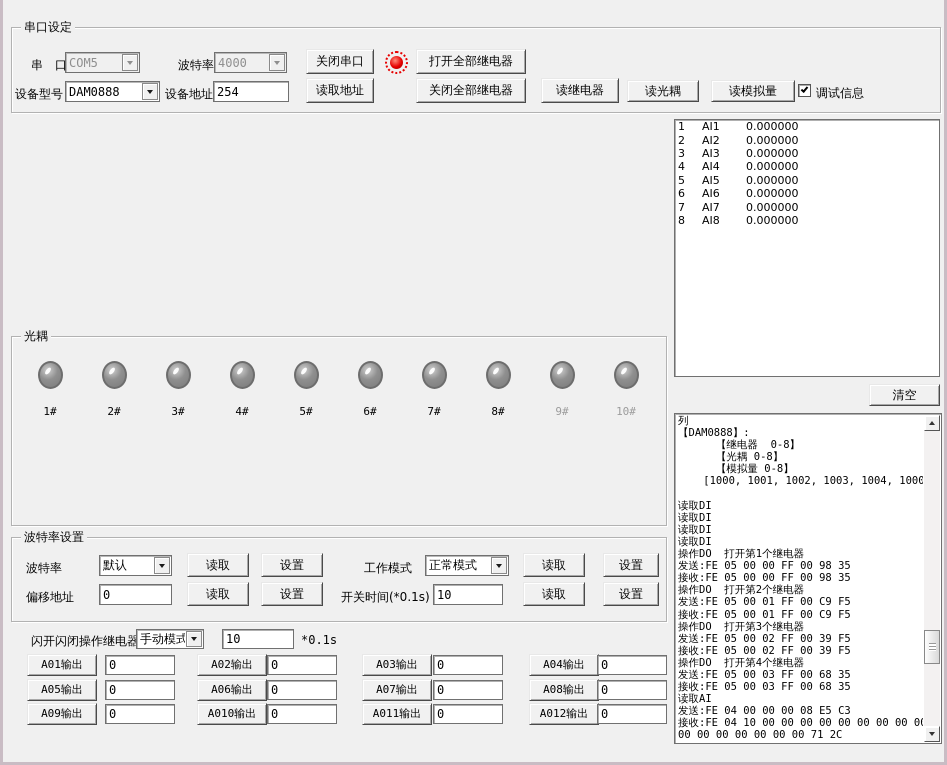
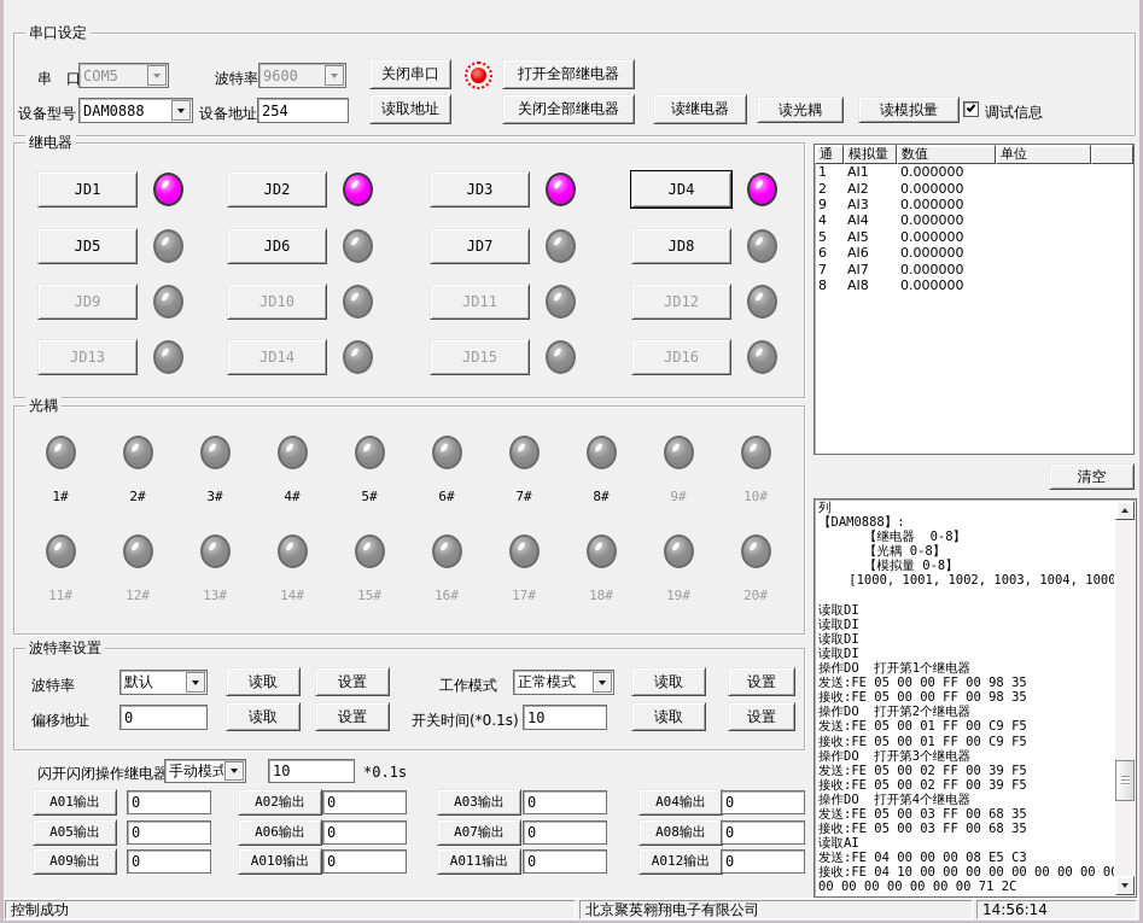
  串口设定
  串 口
  COM5
  波特率
- 4000
+ 9600
  关闭串口
  打开全部继电器
  设备型号
  DAM0888
  设备地址
  254
  读取地址
  关闭全部继电器
  读继电器
  读光耦
  读模拟量
  调试信息
+ 继电器
+ JD1
+ JD2
+ JD3
+ JD4
+ JD5
+ JD6
+ JD7
+ JD8
+ JD9
+ JD10
+ JD11
+ JD12
+ JD13
+ JD14
+ JD15
+ JD16
+ 通
+ 模拟量
+ 数值
+ 单位
  1
  AI1
  0.000000
  2
  AI2
  0.000000
- 3
+ 9
  AI3
  0.000000
  4
  AI4
  0.000000
  5
  AI5
  0.000000
  6
  AI6
  0.000000
  7
  AI7
  0.000000
  8
  AI8
  0.000000
  光耦
  1#
  2#
  3#
  4#
  5#
  6#
  7#
  8#
  9#
  10#
+ 11#
+ 12#
+ 13#
+ 14#
+ 15#
+ 16#
+ 17#
+ 18#
+ 19#
+ 20#
  清空
  列
  【DAM0888】:
  【继电器 0-8】
  【光耦 0-8】
  【模拟量 0-8】
  [1000, 1001, 1002, 1003, 1004, 1000
  读取DI
  读取DI
  读取DI
  读取DI
  操作DO 打开第1个继电器
  发送:FE 05 00 00 FF 00 98 35
  接收:FE 05 00 00 FF 00 98 35
  操作DO 打开第2个继电器
  发送:FE 05 00 01 FF 00 C9 F5
  接收:FE 05 00 01 FF 00 C9 F5
  操作DO 打开第3个继电器
  发送:FE 05 00 02 FF 00 39 F5
  接收:FE 05 00 02 FF 00 39 F5
  操作DO 打开第4个继电器
  发送:FE 05 00 03 FF 00 68 35
  接收:FE 05 00 03 FF 00 68 35
  读取AI
  发送:FE 04 00 00 00 08 E5 C3
  接收:FE 04 10 00 00 00 00 00 00 00 00 0
  00 00 00 00 00 00 00 71 2C
  波特率设置
  波特率
  默认
  读取
  设置
  工作模式
  正常模式
  读取
  设置
  偏移地址
  0
  读取
  设置
  开关时间(*0.1s)
  10
  读取
  设置
  闪开闪闭操作继电器
  手动模式
  10
  *0.1s
  A01输出
  0
  A02输出
  0
  A03输出
  0
  A04输出
  0
  A05输出
  0
  A06输出
  0
  A07输出
  0
  A08输出
  0
  A09输出
  0
  A010输出
  0
  A011输出
  0
  A012输出
  0
+ 控制成功
+ 北京聚英翱翔电子有限公司
+ 14:56:14
